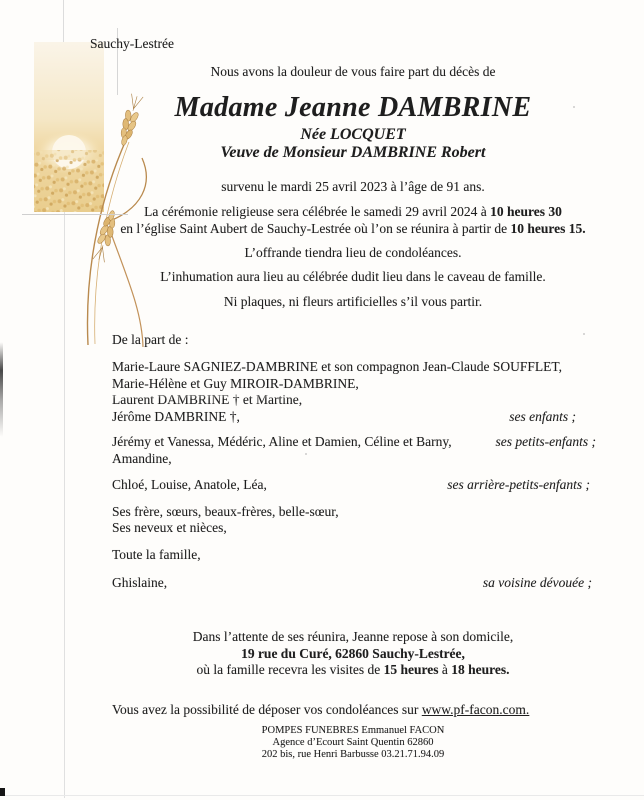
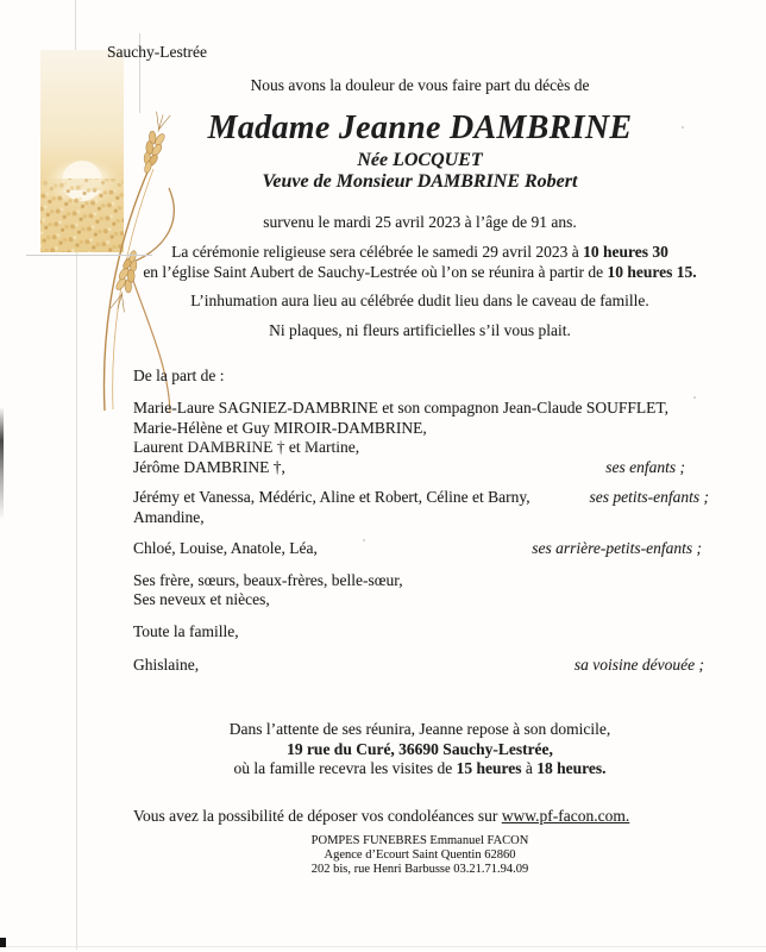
  Sauchy-Lestrée
  Nous avons la douleur de vous faire part du décès de
  Madame Jeanne DAMBRINE
  Née LOCQUET
  Veuve de Monsieur DAMBRINE Robert
  survenu le mardi 25 avril 2023 à l’âge de 91 ans.
- La cérémonie religieuse sera célébrée le samedi 29 avril 2024 à 10 heures 30
+ La cérémonie religieuse sera célébrée le samedi 29 avril 2023 à 10 heures 30
  en l’église Saint Aubert de Sauchy-Lestrée où l’on se réunira à partir de 10 heures 15.
- L’offrande tiendra lieu de condoléances.
  L’inhumation aura lieu au célébrée dudit lieu dans le caveau de famille.
- Ni plaques, ni fleurs artificielles s’il vous partir.
+ Ni plaques, ni fleurs artificielles s’il vous plait.
  De la part de :
  Marie-Laure SAGNIEZ-DAMBRINE et son compagnon Jean-Claude SOUFFLET,
  Marie-Hélène et Guy MIROIR-DAMBRINE,
  Laurent DAMBRINE † et Martine,
  Jérôme DAMBRINE †,
  ses enfants ;
- Jérémy et Vanessa, Médéric, Aline et Damien, Céline et Barny, Amandine,
+ Jérémy et Vanessa, Médéric, Aline et Robert, Céline et Barny, Amandine,
  ses petits-enfants ;
  Chloé, Louise, Anatole, Léa,
  ses arrière-petits-enfants ;
  Ses frère, sœurs, beaux-frères, belle-sœur,
  Ses neveux et nièces,
  Toute la famille,
  Ghislaine,
  sa voisine dévouée ;
  Dans l’attente de ses réunira, Jeanne repose à son domicile,
- 19 rue du Curé, 62860 Sauchy-Lestrée,
+ 19 rue du Curé, 36690 Sauchy-Lestrée,
  où la famille recevra les visites de 15 heures à 18 heures.
  Vous avez la possibilité de déposer vos condoléances sur www.pf-facon.com.
  POMPES FUNEBRES Emmanuel FACON
  Agence d’Ecourt Saint Quentin 62860
  202 bis, rue Henri Barbusse 03.21.71.94.09
